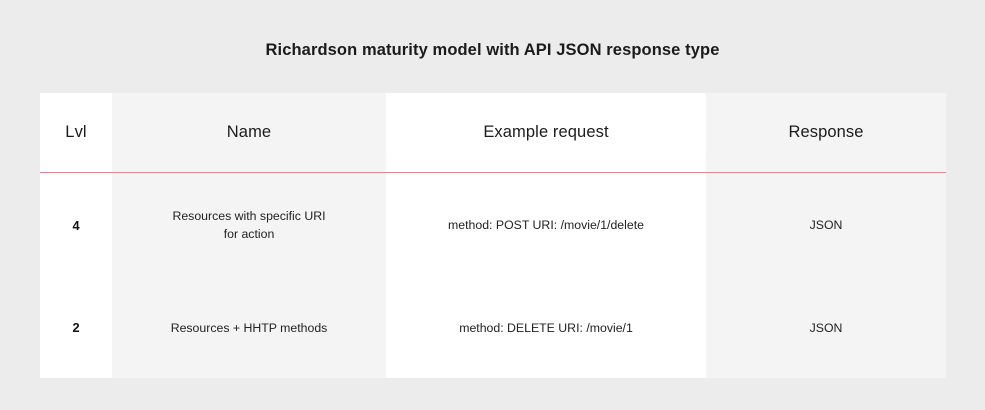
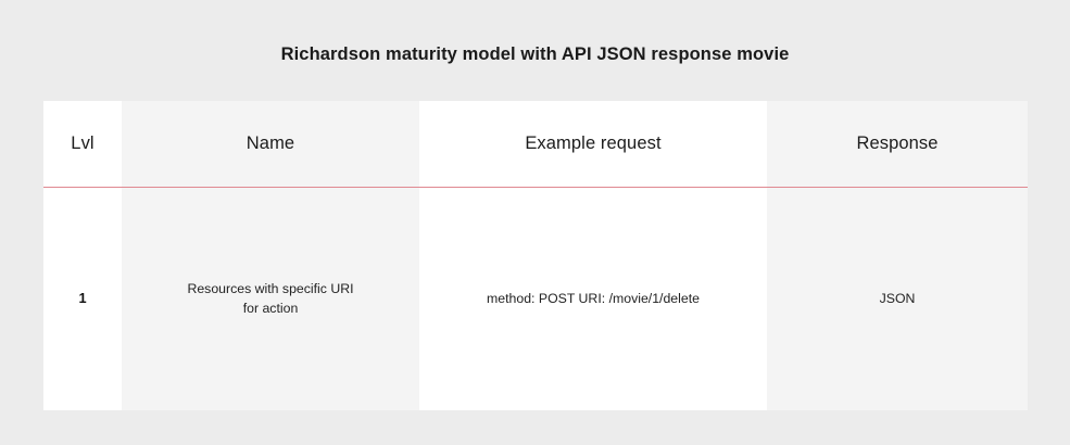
- Richardson maturity model with API JSON response type
+ Richardson maturity model with API JSON response movie
  Lvl	Name	Example request	Response
- 4	Resources with specific URI for action	method: POST URI: /movie/1/delete	JSON
+ 1	Resources with specific URI for action	method: POST URI: /movie/1/delete	JSON
- 2	Resources + HHTP methods	method: DELETE URI: /movie/1	JSON
